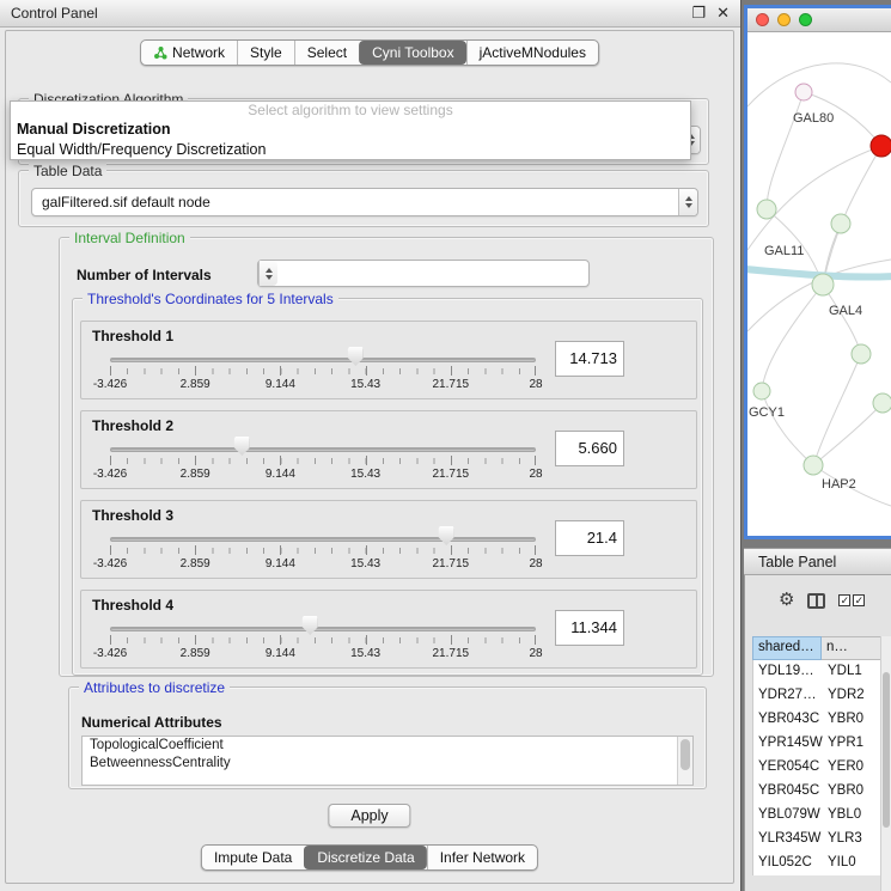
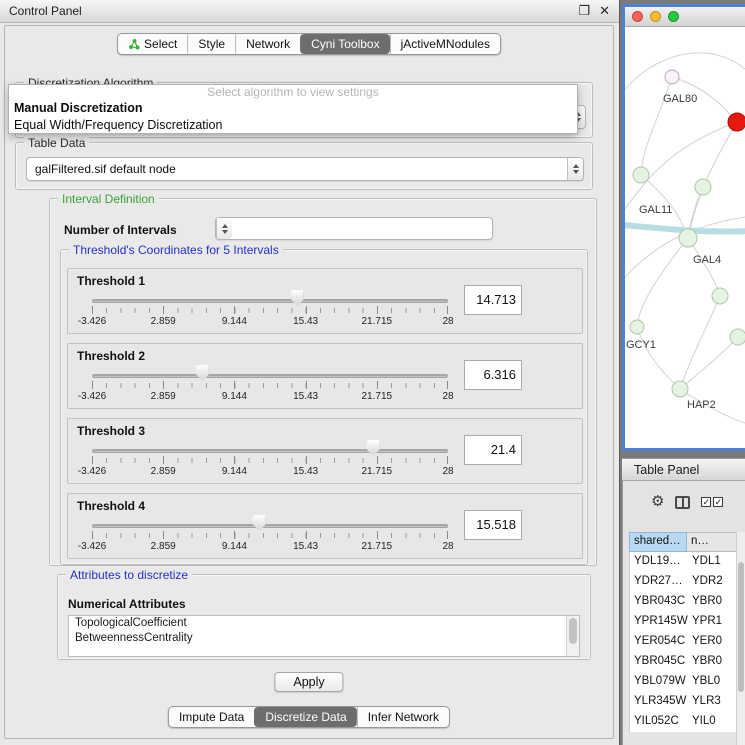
  Control Panel
  ❐
  ✕
- Network
+ Select
  Style
- Select
+ Network
  Cyni Toolbox
  jActiveMNodules
  Discretization Algorithm
  Select algorithm to view settings
  Manual Discretization
  Equal Width/Frequency Discretization
  Table Data
  galFiltered.sif default node
  Interval Definition
  Number of Intervals
  Threshold's Coordinates for 5 Intervals
  Threshold 1
  -3.426
  2.859
  9.144
  15.43
  21.715
  28
  14.713
  Threshold 2
  -3.426
  2.859
  9.144
  15.43
  21.715
  28
- 5.660
+ 6.316
  Threshold 3
  -3.426
  2.859
  9.144
  15.43
  21.715
  28
  21.4
  Threshold 4
  -3.426
  2.859
  9.144
  15.43
  21.715
  28
- 11.344
+ 15.518
  Attributes to discretize
  Numerical Attributes
  TopologicalCoefficient
  BetweennessCentrality
  Apply
  Impute Data
  Discretize Data
  Infer Network
  GAL80
  GAL11
  GAL4
  GCY1
  HAP2
  Table Panel
  ⚙
  ✓
  ✓
  shared…
  n…
  YDL19…
  YDL1
  YDR27…
  YDR2
  YBR043C
  YBR0
  YPR145W
  YPR1
  YER054C
  YER0
  YBR045C
  YBR0
  YBL079W
  YBL0
  YLR345W
  YLR3
  YIL052C
  YIL0
